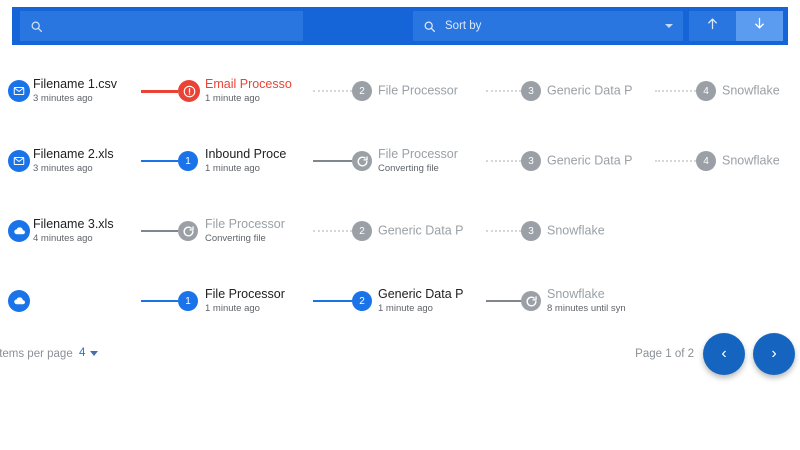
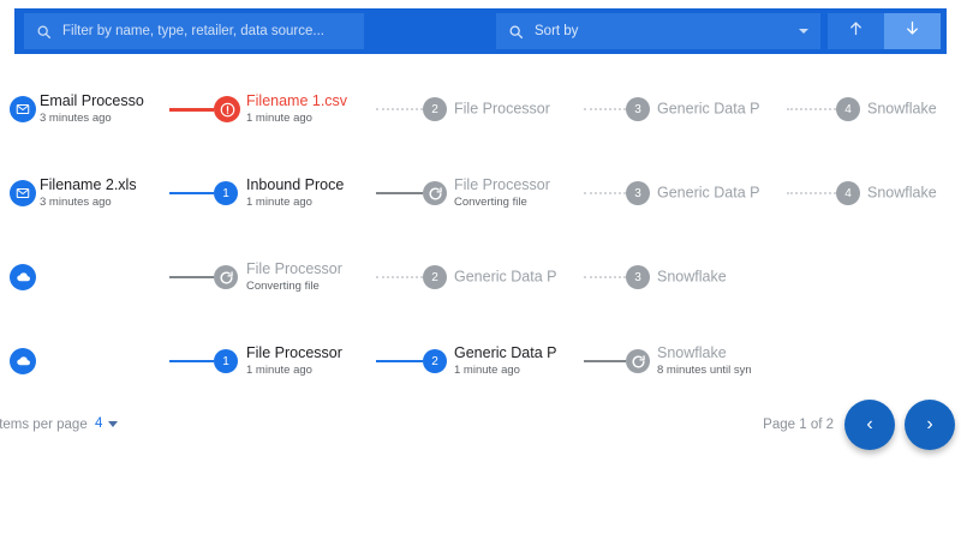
+ Filter by name, type, retailer, data source...
  Sort by
- Filename 1.csv
+ Email Processo
  3 minutes ago
- Email Processo
+ Filename 1.csv
  1 minute ago
  2
  File Processor
  3
  Generic Data P
  4
  Snowflake
  Filename 2.xls
  3 minutes ago
  1
  Inbound Proce
  1 minute ago
  File Processor
  Converting file
  3
  Generic Data P
  4
  Snowflake
- Filename 3.xls
- 4 minutes ago
  File Processor
  Converting file
  2
  Generic Data P
  3
  Snowflake
  1
  File Processor
  1 minute ago
  2
  Generic Data P
  1 minute ago
  Snowflake
  8 minutes until syn
  tems per page
  4
  Page 1 of 2
  ‹
  ›
